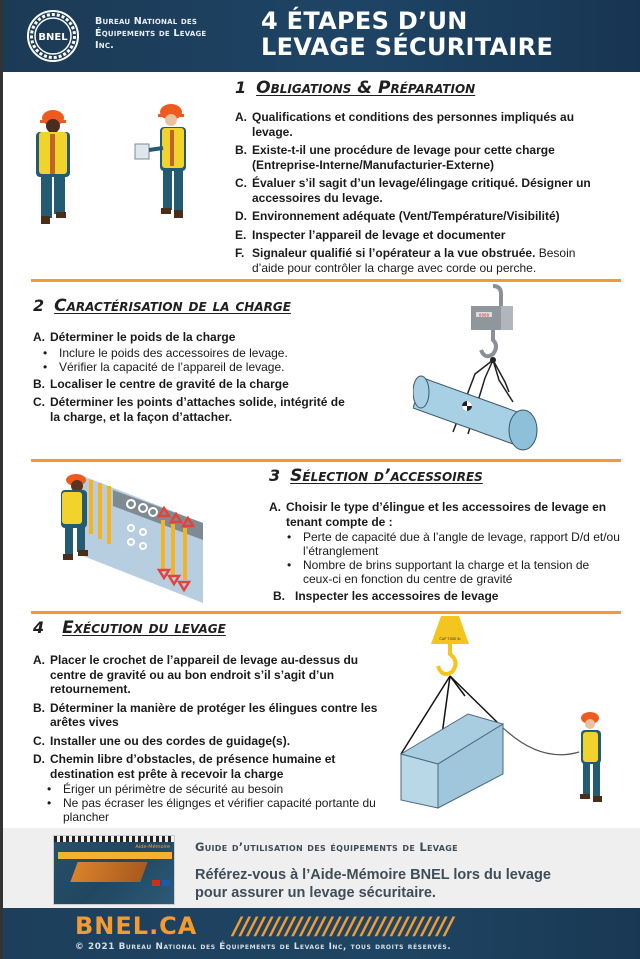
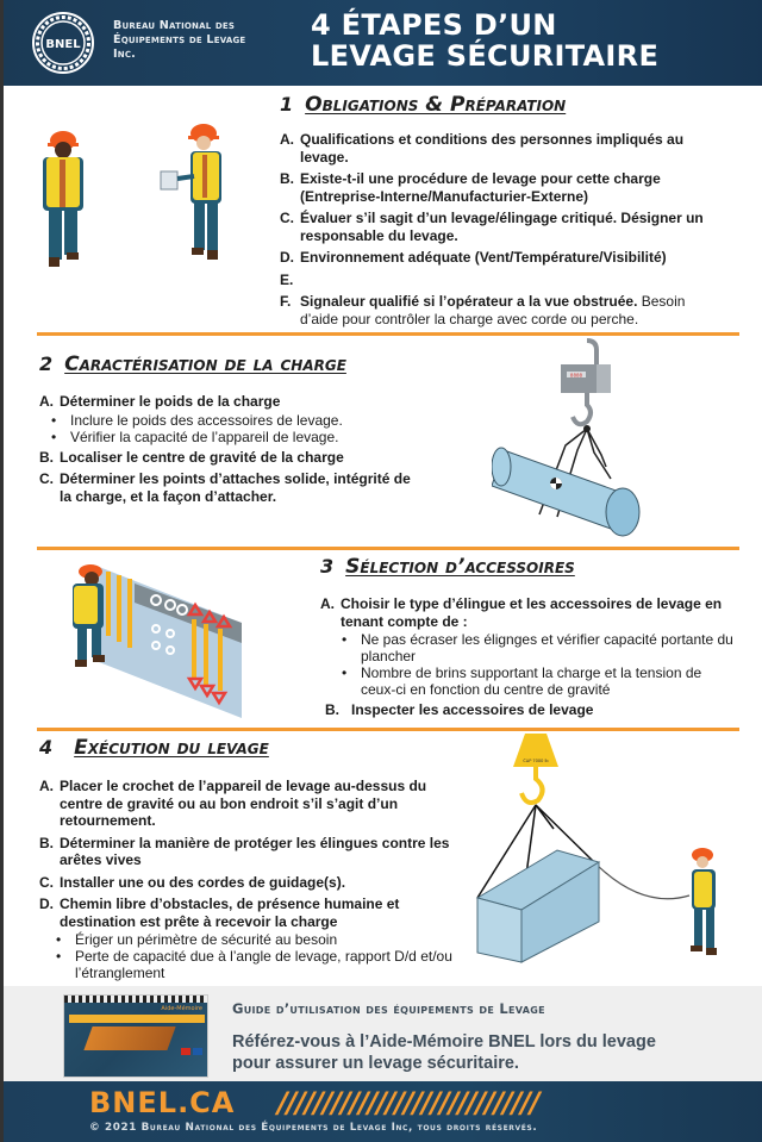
  BNEL
  Bureau National des
  Équipements de Levage
  Inc.
  4 ÉTAPES D’UN
  LEVAGE SÉCURITAIRE
  1 Obligations & Préparation
  A.
  Qualifications et conditions des personnes impliqués au levage.
  B.
  Existe-t-il une procédure de levage pour cette charge (Entreprise-Interne/Manufacturier-Externe)
  C.
- Évaluer s’il sagit d’un levage/élingage critiqué. Désigner un accessoires du levage.
+ Évaluer s’il sagit d’un levage/élingage critiqué. Désigner un responsable du levage.
  D.
  Environnement adéquate (Vent/Température/Visibilité)
  E.
- Inspecter l’appareil de levage et documenter
  F.
  Signaleur qualifié si l’opérateur a la vue obstruée. Besoin d’aide pour contrôler la charge avec corde ou perche.
  2 Caractérisation de la charge
  A.
  Déterminer le poids de la charge
  •
  Inclure le poids des accessoires de levage.
  •
  Vérifier la capacité de l’appareil de levage.
  B.
  Localiser le centre de gravité de la charge
  C.
  Déterminer les points d’attaches solide, intégrité de la charge, et la façon d’attacher.
  3 Sélection d’accessoires
  A.
  Choisir le type d’élingue et les accessoires de levage en tenant compte de :
  •
- Perte de capacité due à l’angle de levage, rapport D/d et/ou l’étranglement
+ Ne pas écraser les élignges et vérifier capacité portante du plancher
  •
  Nombre de brins supportant la charge et la tension de ceux-ci en fonction du centre de gravité
  B.
  Inspecter les accessoires de levage
  4 Exécution du levage
  A.
  Placer le crochet de l’appareil de levage au-dessus du centre de gravité ou au bon endroit s’il s’agit d’un retournement.
  B.
  Déterminer la manière de protéger les élingues contre les arêtes vives
  C.
  Installer une ou des cordes de guidage(s).
  D.
  Chemin libre d’obstacles, de présence humaine et destination est prête à recevoir la charge
  •
  Ériger un périmètre de sécurité au besoin
  •
- Ne pas écraser les élignges et vérifier capacité portante du plancher
+ Perte de capacité due à l’angle de levage, rapport D/d et/ou l’étranglement
  Guide d’utilisation des équipements de Levage
  Référez-vous à l’Aide-Mémoire BNEL lors du levage
  pour assurer un levage sécuritaire.
  BNEL.CA
  /////////////////////////////
  © 2021 Bureau National des Équipements de Levage Inc, tous droits réservés.
